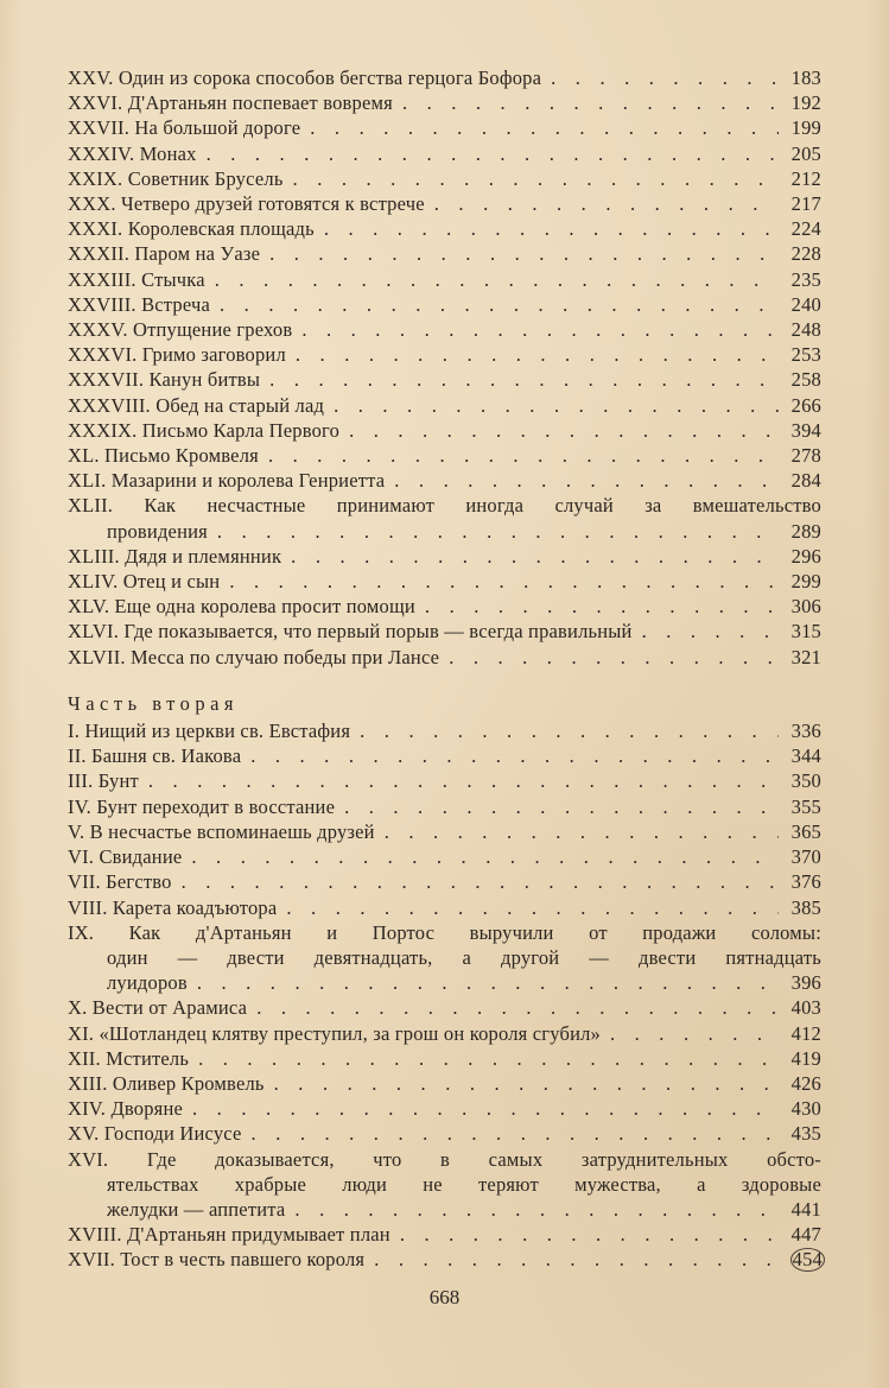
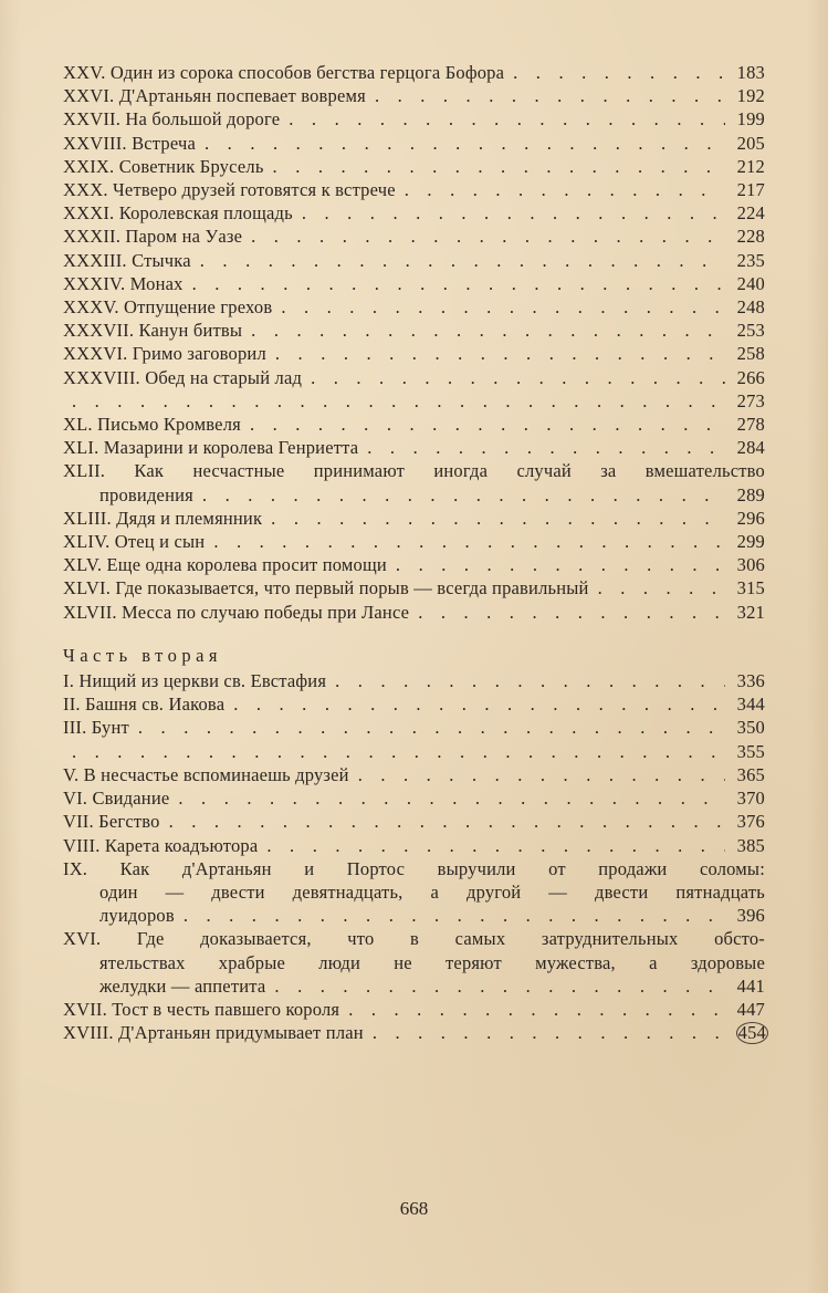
  XXV. Один из сорока способов бегства герцога Бофора
  183
  XXVI. Д'Артаньян поспевает вовремя
  192
  XXVII. На большой дороге
  199
- XXXIV. Монах
+ XXVIII. Встреча
  205
  XXIX. Советник Брусель
  212
  XXX. Четверо друзей готовятся к встрече
  217
  XXXI. Королевская площадь
  224
  XXXII. Паром на Уазе
  228
  XXXIII. Стычка
  235
- XXVIII. Встреча
+ XXXIV. Монах
  240
  XXXV. Отпущение грехов
  248
- XXXVI. Гримо заговорил
+ XXXVII. Канун битвы
  253
- XXXVII. Канун битвы
+ XXXVI. Гримо заговорил
  258
  XXXVIII. Обед на старый лад
  266
- XXXIX. Письмо Карла Первого
- 394
+ 273
  XL. Письмо Кромвеля
  278
  XLI. Мазарини и королева Генриетта
  284
  XLII. Как несчастные принимают иногда случай за вмешательство
  провидения
  289
  XLIII. Дядя и племянник
  296
  XLIV. Отец и сын
  299
  XLV. Еще одна королева просит помощи
  306
  XLVI. Где показывается, что первый порыв — всегда правильный
  315
  XLVII. Месса по случаю победы при Лансе
  321
  Часть вторая
  I. Нищий из церкви св. Евстафия
  336
  II. Башня св. Иакова
  344
  III. Бунт
  350
- IV. Бунт переходит в восстание
  355
  V. В несчастье вспоминаешь друзей
  365
  VI. Свидание
  370
  VII. Бегство
  376
  VIII. Карета коадъютора
  385
  IX. Как д'Артаньян и Портос выручили от продажи соломы:
  один — двести девятнадцать, а другой — двести пятнадцать
  луидоров
  396
- X. Вести от Арамиса
- 403
- XI. «Шотландец клятву преступил, за грош он короля сгубил»
- 412
- XII. Мститель
- 419
- XIII. Оливер Кромвель
- 426
- XIV. Дворяне
- 430
- XV. Господи Иисусе
- 435
  XVI. Где доказывается, что в самых затруднительных обсто-
  ятельствах храбрые люди не теряют мужества, а здоровые
  желудки — аппетита
  441
- XVIII. Д'Артаньян придумывает план
+ XVII. Тост в честь павшего короля
  447
- XVII. Тост в честь павшего короля
+ XVIII. Д'Артаньян придумывает план
  454
  668
